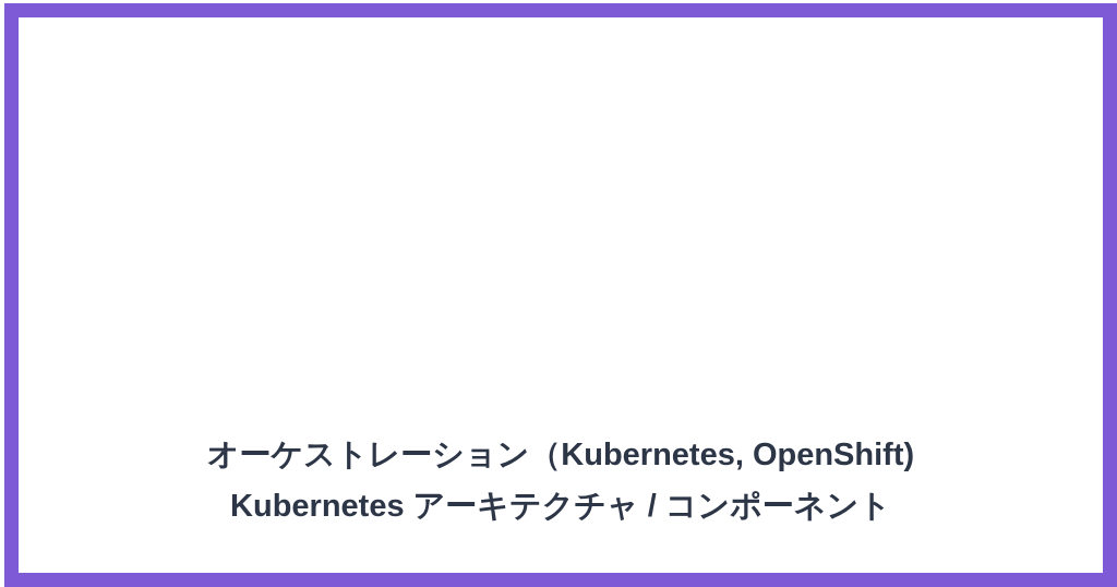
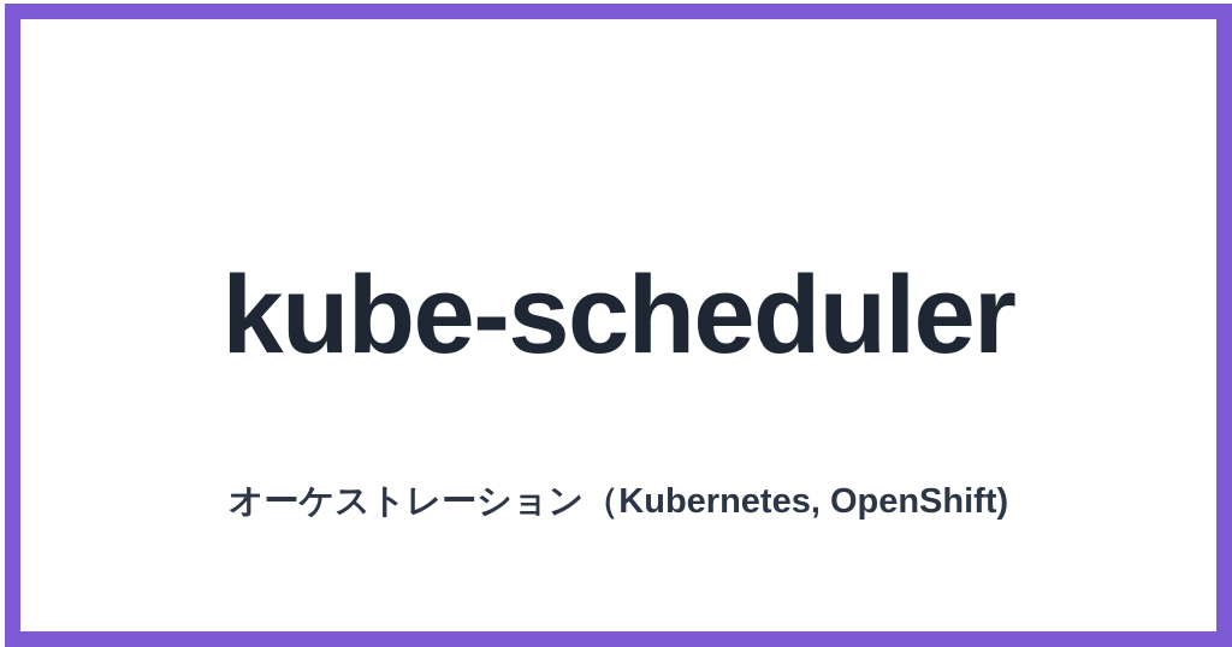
+ kube-scheduler
  オーケストレーション（Kubernetes, OpenShift)
- Kubernetes アーキテクチャ / コンポーネント
